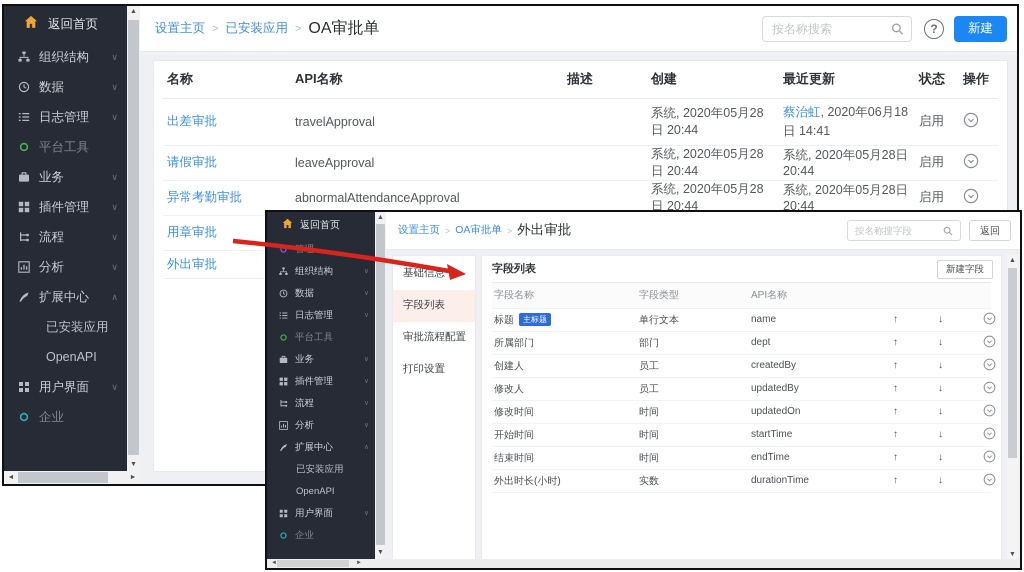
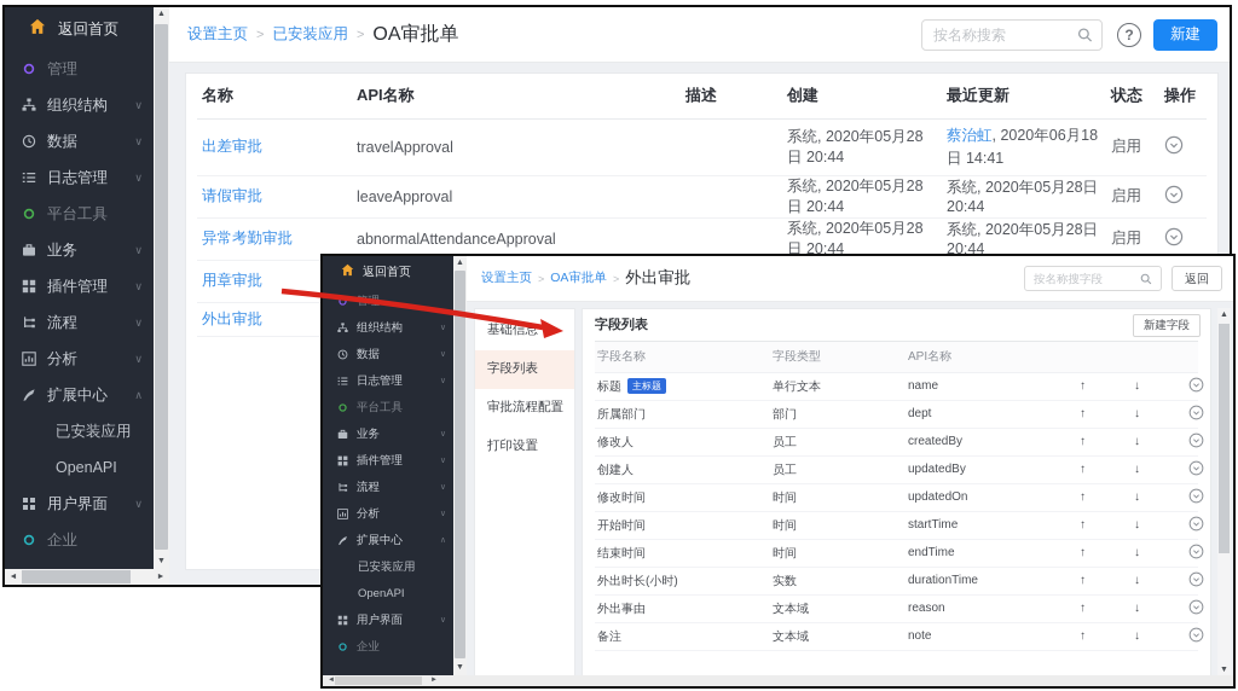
  返回首页
+ 管理
  组织结构
  ∨
  数据
  ∨
  日志管理
  ∨
  平台工具
  业务
  ∨
  插件管理
  ∨
  流程
  ∨
  分析
  ∨
  扩展中心
  ∧
  已安装应用
  OpenAPI
  用户界面
  ∨
  企业
  设置主页
  >
  已安装应用
  >
  OA审批单
  按名称搜索
  ?
  新建
  名称	API名称	描述	创建	最近更新	状态	操作
  出差审批	travelApproval		系统, 2020年05月28日 20:44	蔡治虹, 2020年06月18日 14:41	启用
  请假审批	leaveApproval		系统, 2020年05月28日 20:44	系统, 2020年05月28日 20:44	启用
  异常考勤审批	abnormalAttendanceApproval		系统, 2020年05月28日 20:44	系统, 2020年05月28日 20:44	启用
  外出审批
  返回首页
  组织结构
  数据
  日志管理
  平台工具
  业务
  插件管理
  流程
  分析
  扩展中心
  已安装应用
  OpenAPI
  用户界面
  企业
  设置主页
  >
  OA审批单
  >
  外出审批
  按名称搜字段
  返回
  基础信息
  字段列表
  审批流程配置
  打印设置
  字段列表
  新建字段
  字段名称	字段类型	API名称
  标题 主标题	单行文本	name	↑	↓
  所属部门	部门	dept	↑	↓
- 创建人	员工	createdBy	↑	↓
+ 修改人	员工	createdBy	↑	↓
- 修改人	员工	updatedBy	↑	↓
+ 创建人	员工	updatedBy	↑	↓
  修改时间	时间	updatedOn	↑	↓
  开始时间	时间	startTime	↑	↓
  结束时间	时间	endTime	↑	↓
  外出时长(小时)	实数	durationTime	↑	↓
+ 外出事由	文本域	reason	↑	↓
+ 备注	文本域	note	↑	↓
